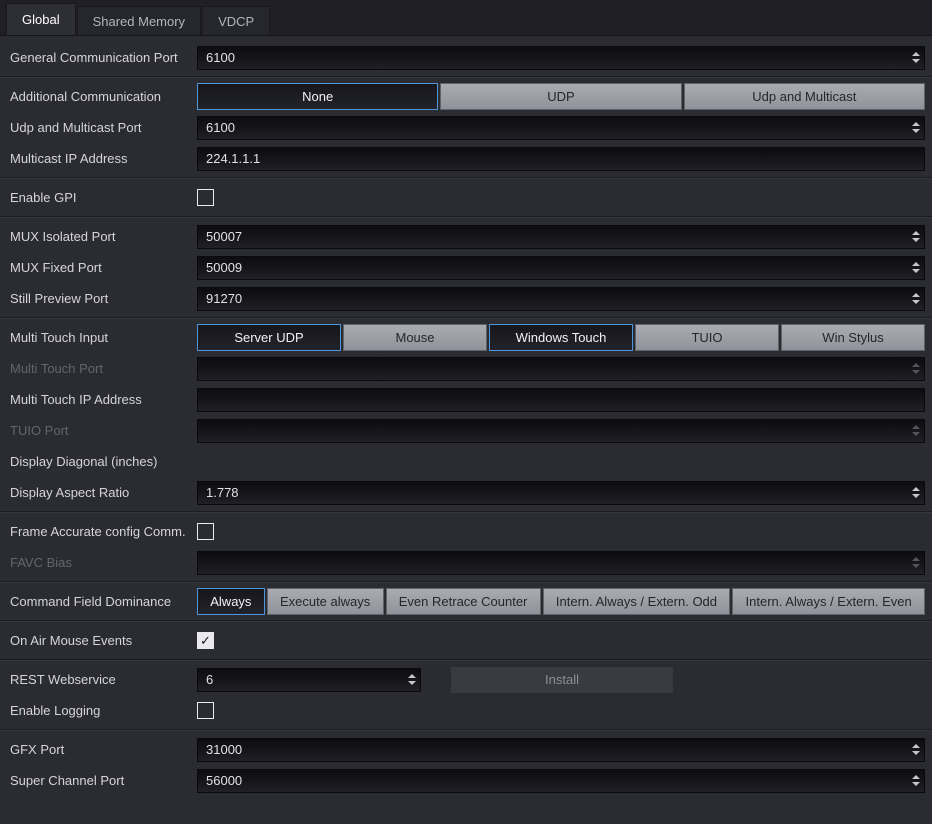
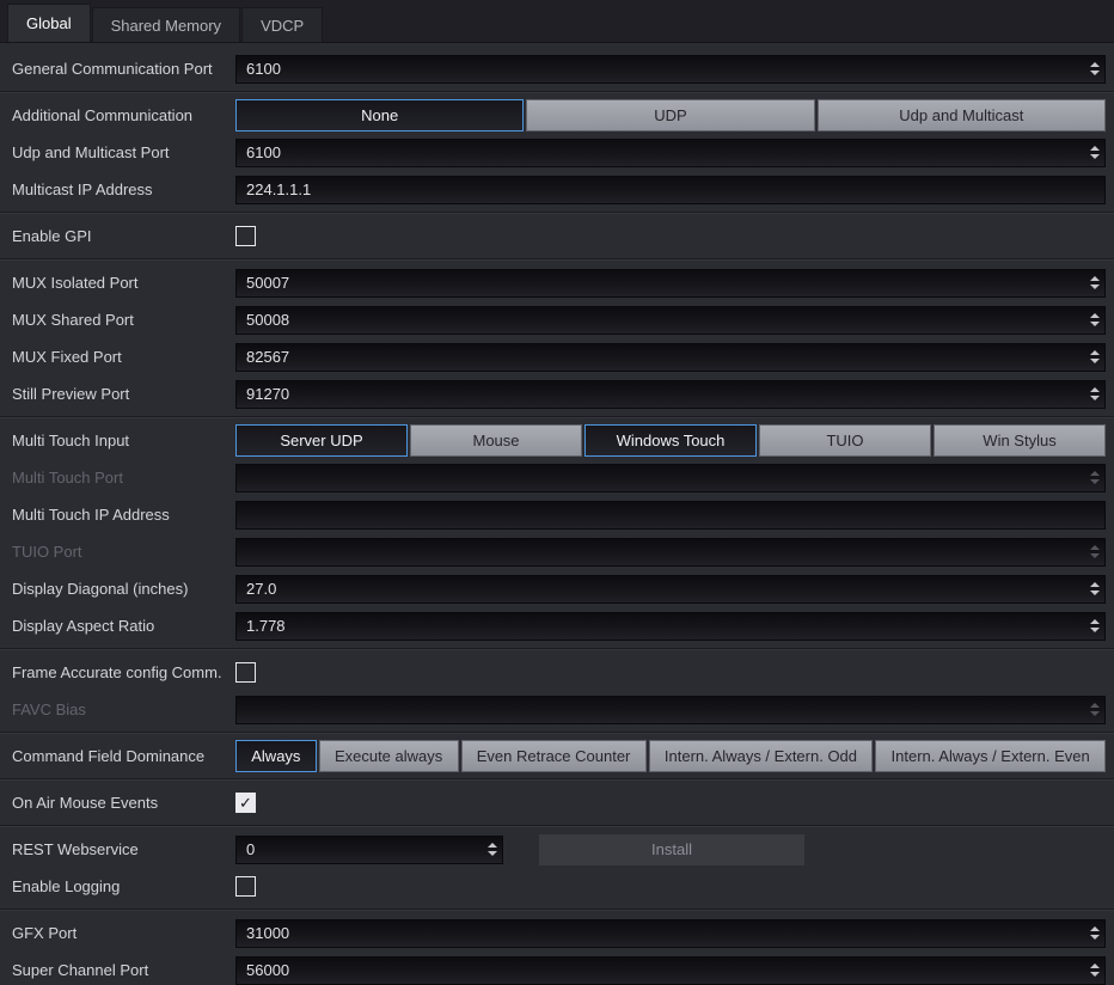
  Global
  Shared Memory
  VDCP
  General Communication Port
  6100
  Additional Communication
  None
  UDP
  Udp and Multicast
  Udp and Multicast Port
  6100
  Multicast IP Address
  224.1.1.1
  Enable GPI
  MUX Isolated Port
  50007
+ MUX Shared Port
+ 50008
  MUX Fixed Port
- 50009
+ 82567
  Still Preview Port
  91270
  Multi Touch Input
  Server UDP
  Mouse
  Windows Touch
  TUIO
  Win Stylus
  Multi Touch Port
  Multi Touch IP Address
  TUIO Port
  Display Diagonal (inches)
+ 27.0
  Display Aspect Ratio
  1.778
  Frame Accurate config Comm.
  FAVC Bias
  Command Field Dominance
  Always
  Execute always
  Even Retrace Counter
  Intern. Always / Extern. Odd
  Intern. Always / Extern. Even
  On Air Mouse Events
  ✓
  REST Webservice
- 6
+ 0
  Install
  Enable Logging
  GFX Port
  31000
  Super Channel Port
  56000
